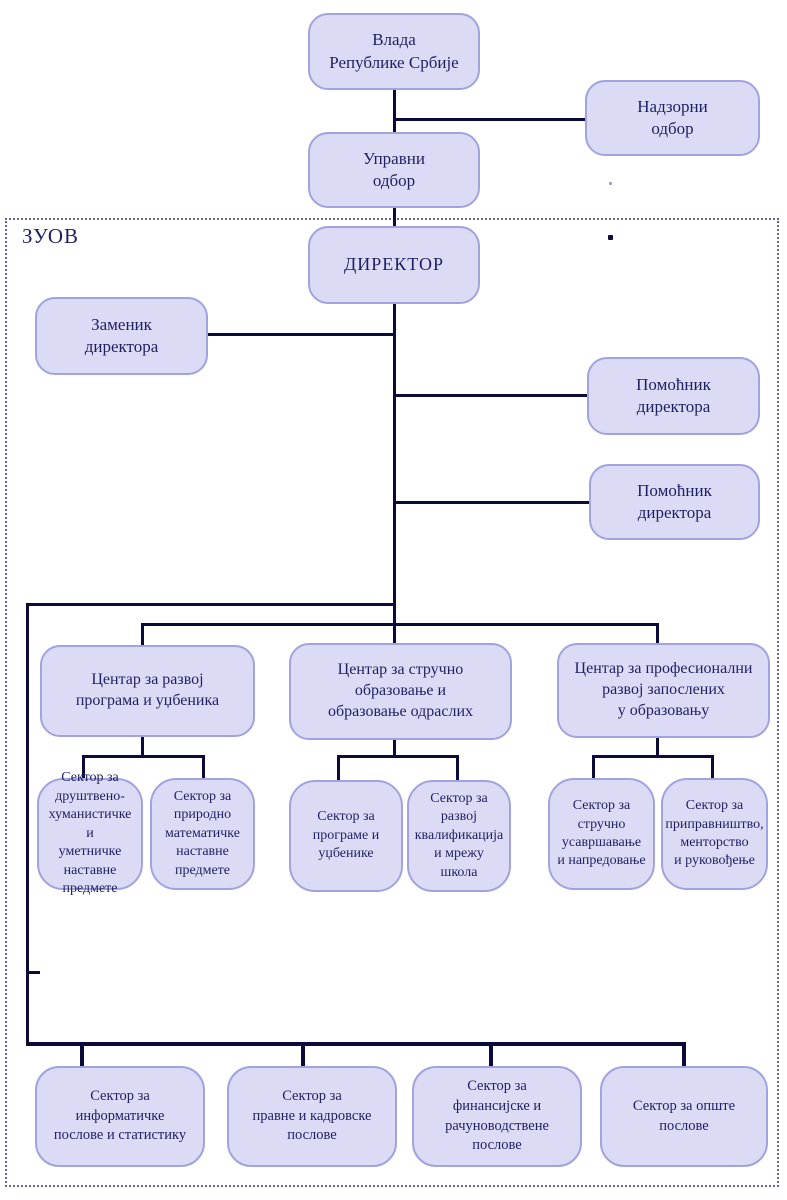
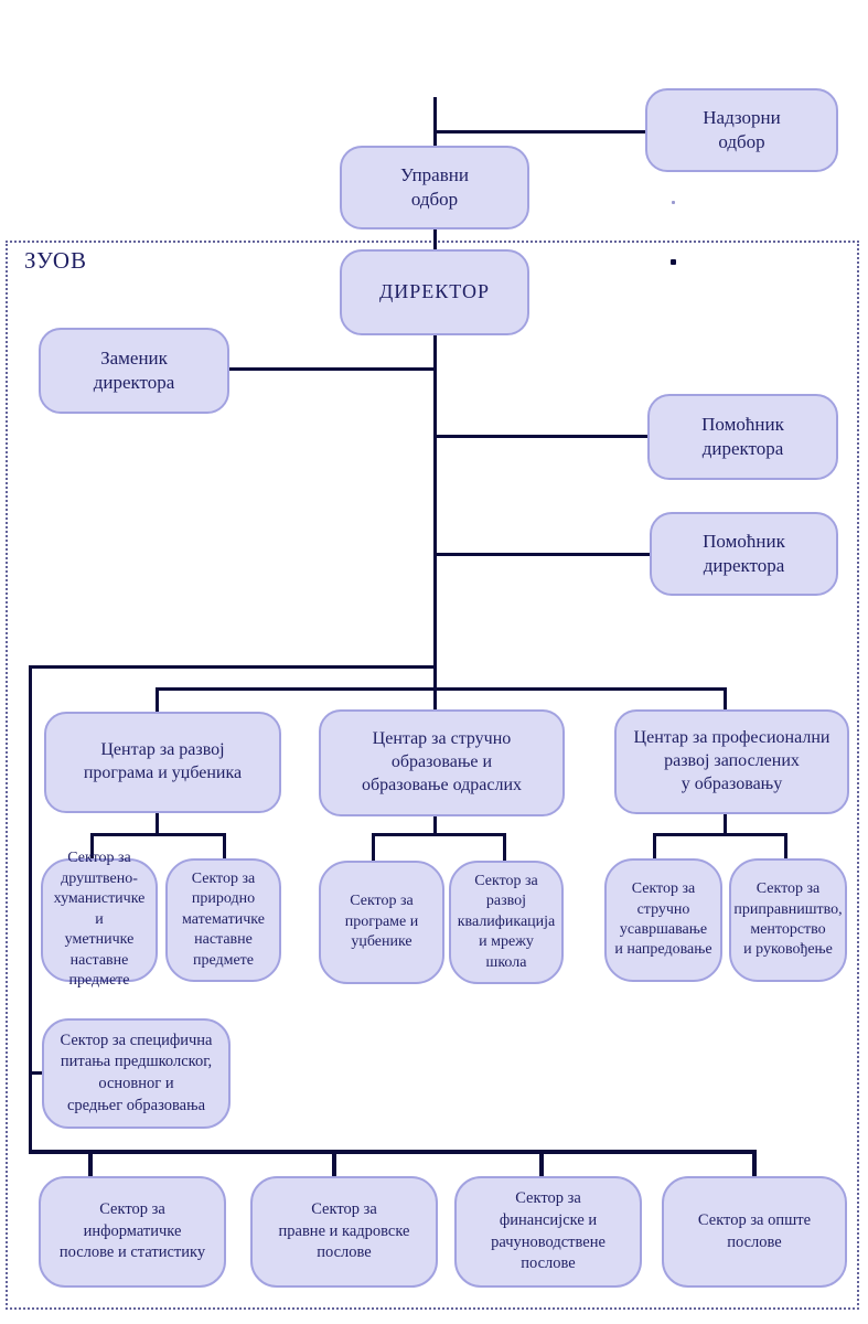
  ЗУОВ
- Влада
- Републике Србије
  Надзорни
  одбор
  Управни
  одбор
  ДИРЕКТОР
  Заменик
  директора
  Помоћник
  директора
  Помоћник
  директора
  Центар за развој
  програма и уџбеника
  Центар за стручно
  образовање и
  образовање одраслих
  Центар за професионални
  развој запослених
  у образовању
  Сектор за
  друштвено-
  хуманистичке и
  уметничке
  наставне
  предмете
  Сектор за
  природно
  математичке
  наставне
  предмете
  Сектор за
  програме и
  уџбенике
  Сектор за
  развој
  квалификација
  и мрежу школа
  Сектор за
  стручно
  усавршавање
  и напредовање
  Сектор за
  приправништво,
  менторство
  и руковођење
+ Сектор за специфична
+ питања предшколског,
+ основног и
+ средњег образовања
  Сектор за
  информатичке
  послове и статистику
  Сектор за
  правне и кадровске
  послове
  Сектор за
  финансијске и
  рачуноводствене
  послове
  Сектор за опште
  послове
